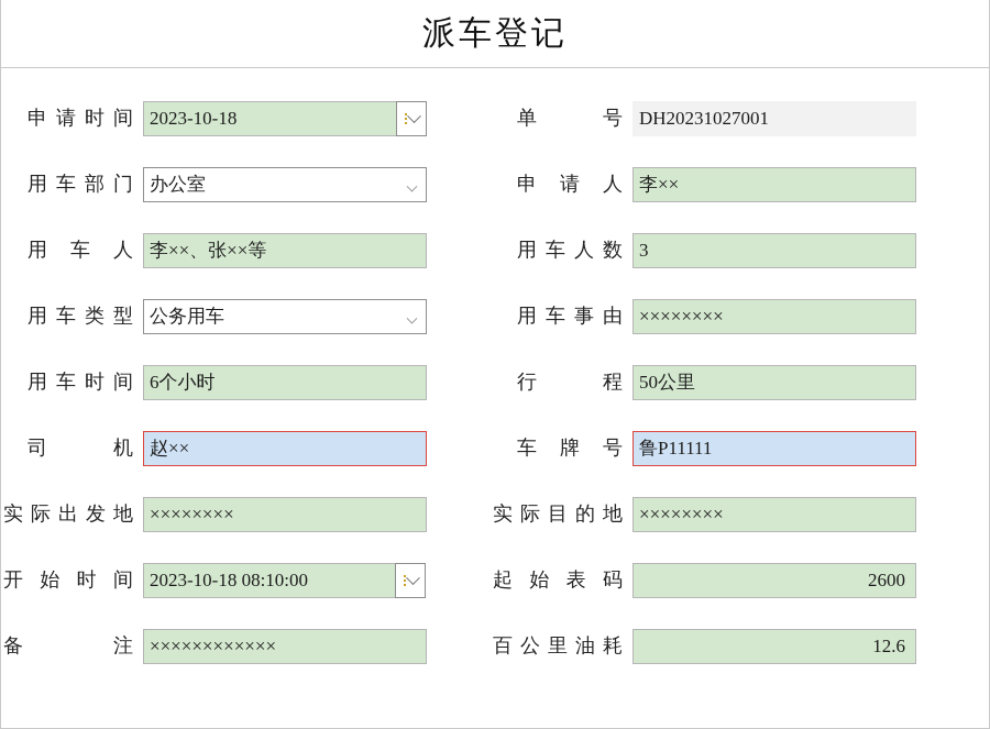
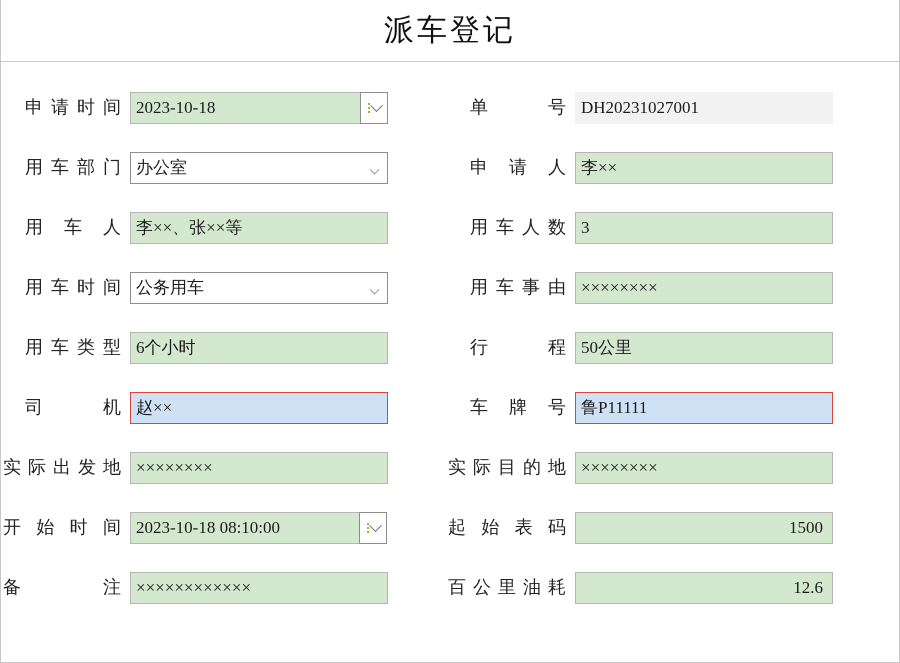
  派车登记
  申请时间
  2023-10-18
  单 号
  DH20231027001
  用车部门
  办公室
  申 请 人
  李××
  用 车 人
  李××、张××等
  用车人数
  3
- 用车类型
+ 用车时间
  公务用车
  用车事由
  ××××××××
- 用车时间
+ 用车类型
  6个小时
  行 程
  50公里
  司 机
  赵××
  车 牌 号
  鲁P11111
  实际出发地
  ××××××××
  实际目的地
  ××××××××
  开始时间
  2023-10-18 08:10:00
  起始表码
- 2600
+ 1500
  备 注
  ××××××××××××
  百公里油耗
  12.6
